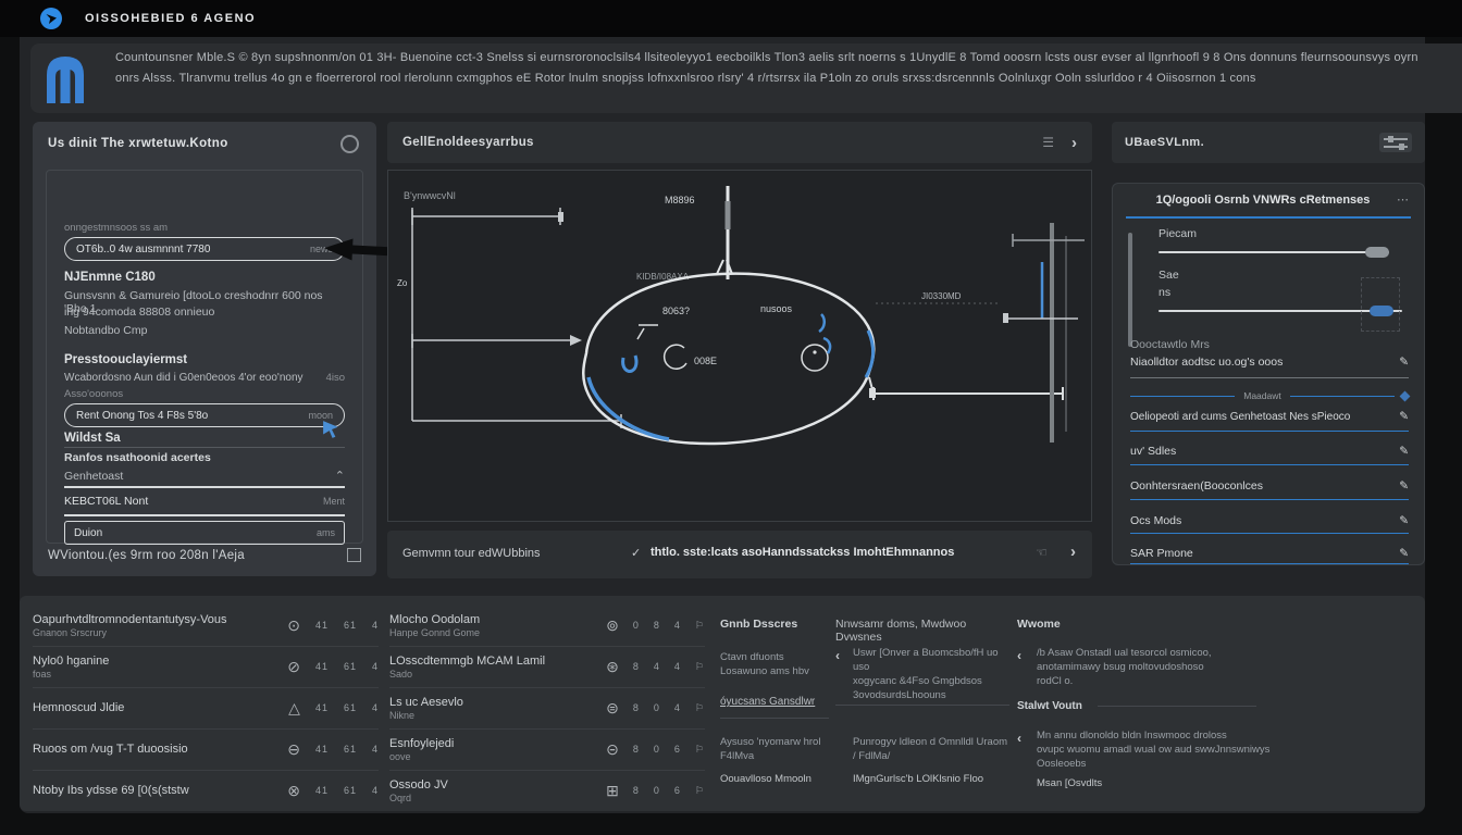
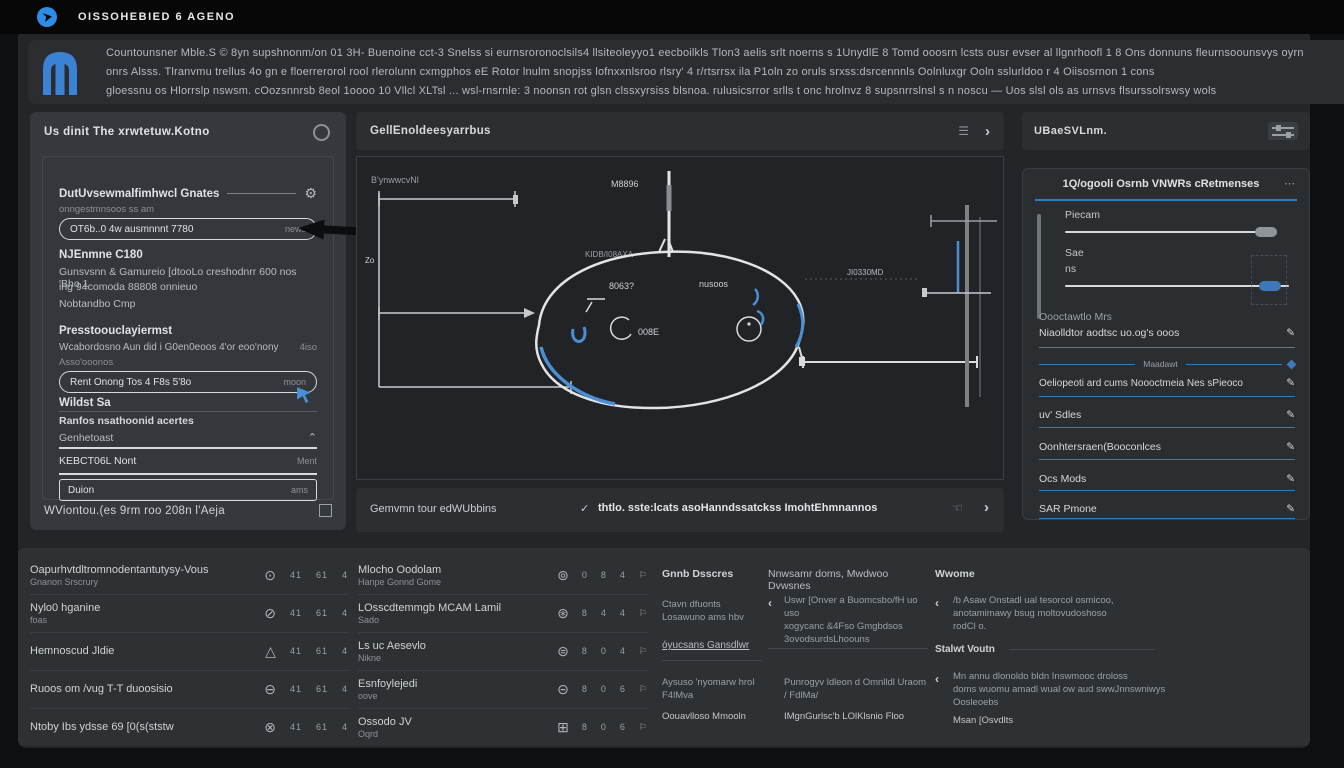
  OISSOHEBIED 6 AGENO
- Countounsner Mble.S © 8yn supshnonm/on 01 3H- Buenoine cct-3 Snelss si eurnsroronoclsils4 llsiteoleyyo1 eecboilkls Tlon3 aelis srlt noerns s 1UnydlE 8 Tomd ooosrn lcsts ousr evser al llgnrhoofl 9 8 Ons donnuns fleurnsoounsvys oyrn
+ Countounsner Mble.S © 8yn supshnonm/on 01 3H- Buenoine cct-3 Snelss si eurnsroronoclsils4 llsiteoleyyo1 eecboilkls Tlon3 aelis srlt noerns s 1UnydlE 8 Tomd ooosrn lcsts ousr evser al llgnrhoofl 1 8 Ons donnuns fleurnsoounsvys oyrn
  onrs Alsss. Tlranvmu trellus 4o gn e floerrerorol rool rlerolunn cxmgphos eE Rotor lnulm snopjss lofnxxnlsroo rlsry' 4 r/rtsrrsx ila P1oln zo oruls srxss:dsrcennnls Oolnluxgr Ooln sslurldoo r 4 Oiisosrnon 1 cons
+ gloessnu os Hlorrslp nswsm. cOozsnnrsb 8eol 1oooo 10 Vllcl XLTsl ... wsl-rnsrnle: 3 noonsn rot glsn clssxyrsiss blsnoa. rulusicsrror srlls t onc hrolnvz 8 supsnrrslnsl s n noscu — Uos slsl ols as urnsvs flsurssolrswsy wols
  Us dinit The xrwtetuw.Kotno
+ DutUvsewmalfimhwcl Gnates
+ ⚙
  onngestmnsoos ss am
  OT6b..0 4w ausmnnnt 7780
  new
  NJEnmne C180
  Gunsvsnn & Gamureio [dtooLo creshodnrr 600 nos 'Bho 1
  ing 94comoda 88808 onnieuo
  Nobtandbo Cmp
  Presstoouclayiermst
  Wcabordosno Aun did i G0en0eoos 4'or eoo'nony
  4iso
  Asso'ooonos
  Rent Onong Tos 4 F8s 5'8o
  moon
  Wildst Sa
  Ranfos nsathoonid acertes
  Genhetoast
  ⌃
  KEBCT06L Nont
  Ment
  Duion
  ams
  WViontou.(es 9rm roo 208n l'Aeja
  GellEnoldeesyarrbus
  ☰
  ›
  B'ynwwcvNl
  Zo
  M8896
  KIDB/I08AX
  8063?
  nusoos
  008E
  JI0330MD
  Gemvmn tour edWUbbins
  ✓
  thtlo. sste:lcats asoHanndssatckss ImohtEhmnannos
  ☜
  ›
  UBaeSVLnm.
  1Q/ogooli Osrnb VNWRs cRetmenses
  ⋯
  Piecam
  Sae
  ns
  Oooctawtlo Mrs
  Niaolldtor aodtsc uo.og's ooos
  ✎
  Maadawt
- Oeliopeoti ard cums Genhetoast Nes sPieoco
+ Oeliopeoti ard cums Noooctmeia Nes sPieoco
  ✎
  uv' Sdles
  ✎
  Oonhtersraen(Booconlces
  ✎
  Ocs Mods
  ✎
  SAR Pmone
  ✎
  Oapurhvtdltromnodentantutysy-Vous
  Gnanon Srscrury
  ⊙
  41
  61
  4
  Nylo0 hganine
  foas
  ⊘
  41
  61
  4
  Hemnoscud Jldie
  △
  41
  61
  4
  Ruoos om /vug T-T duoosisio
  ⊖
  41
  61
  4
  Ntoby Ibs ydsse 69 [0(s(ststw
  ⊗
  41
  61
  4
  Mlocho Oodolam
  Hanpe Gonnd Gome
  ⊚
  0
  8
  4
  ⚐
  LOsscdtemmgb MCAM Lamil
  Sado
  ⊛
  8
  4
  4
  ⚐
  Ls uc Aesevlo
  Nikne
  ⊜
  8
  0
  4
  ⚐
  Esnfoylejedi
  oove
  ⊝
  8
  0
  6
  ⚐
  Ossodo JV
  Oqrd
  ⊞
  8
  0
  6
  ⚐
  Gnnb Dsscres
  Ctavn dfuonts
  Losawuno ams hbv
  óyucsans Gansdlwr
  Aysuso 'nyomarw hrol
  F4lMva
  Oouavlloso Mmooln
  Nnwsamr doms, Mwdwoo Dvwsnes
  ‹
  Uswr [Onver a Buomcsbo/fH uo uso
  xogycanc &4Fso Gmgbdsos
  3ovodsurdsLhoouns
  Punrogyv ldleon d Omnlldl Uraom
  / FdlMa/
  IMgnGurlsc'b LOlKlsnio Floo
  Wwome
  ‹
  /b Asaw Onstadl ual tesorcol osmicoo,
  anotamimawy bsug moltovudoshoso
  rodCl o.
  Stalwt Voutn
  ‹
  Mn annu dlonoldo bldn Inswmooc droloss
- ovupc wuomu amadl wual ow aud swwJnnswniwys
+ doms wuomu amadl wual ow aud swwJnnswniwys
  Oosleoebs
  Msan [Osvdlts
